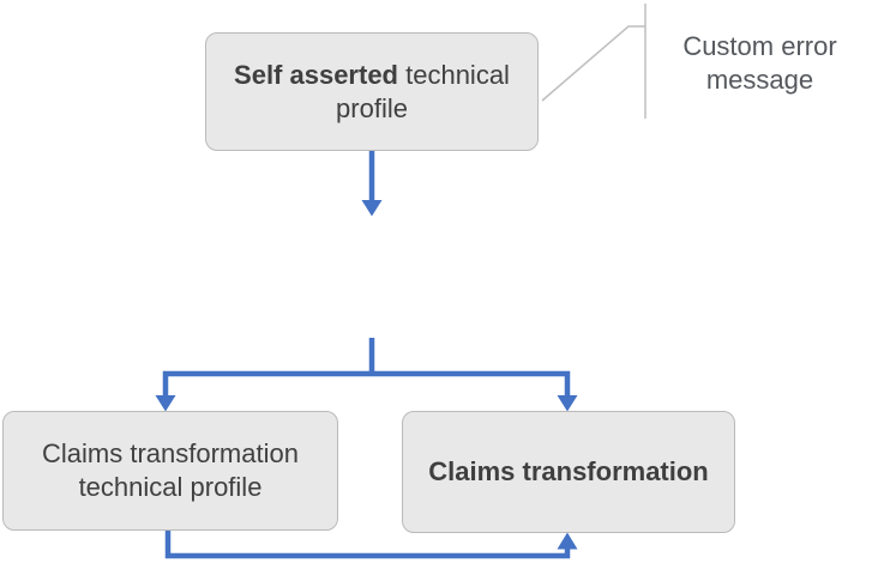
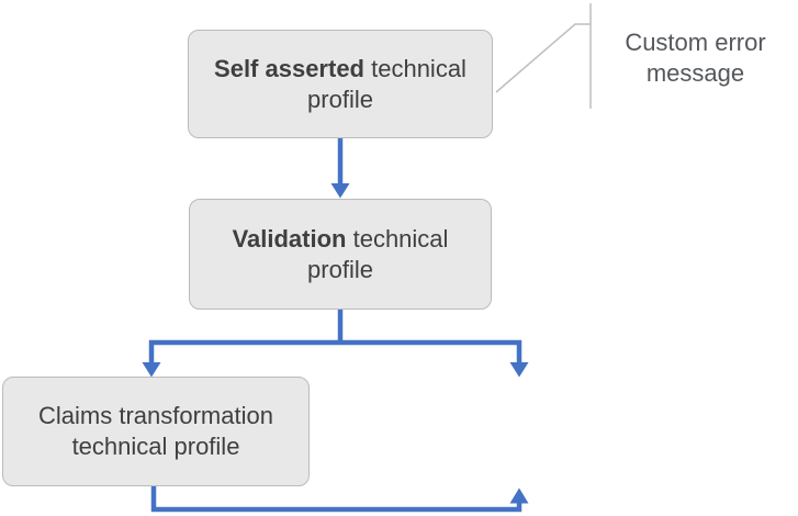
  Self asserted technical profile
+ Validation technical profile
  Claims transformation technical profile
- Claims transformation
  Custom error message
